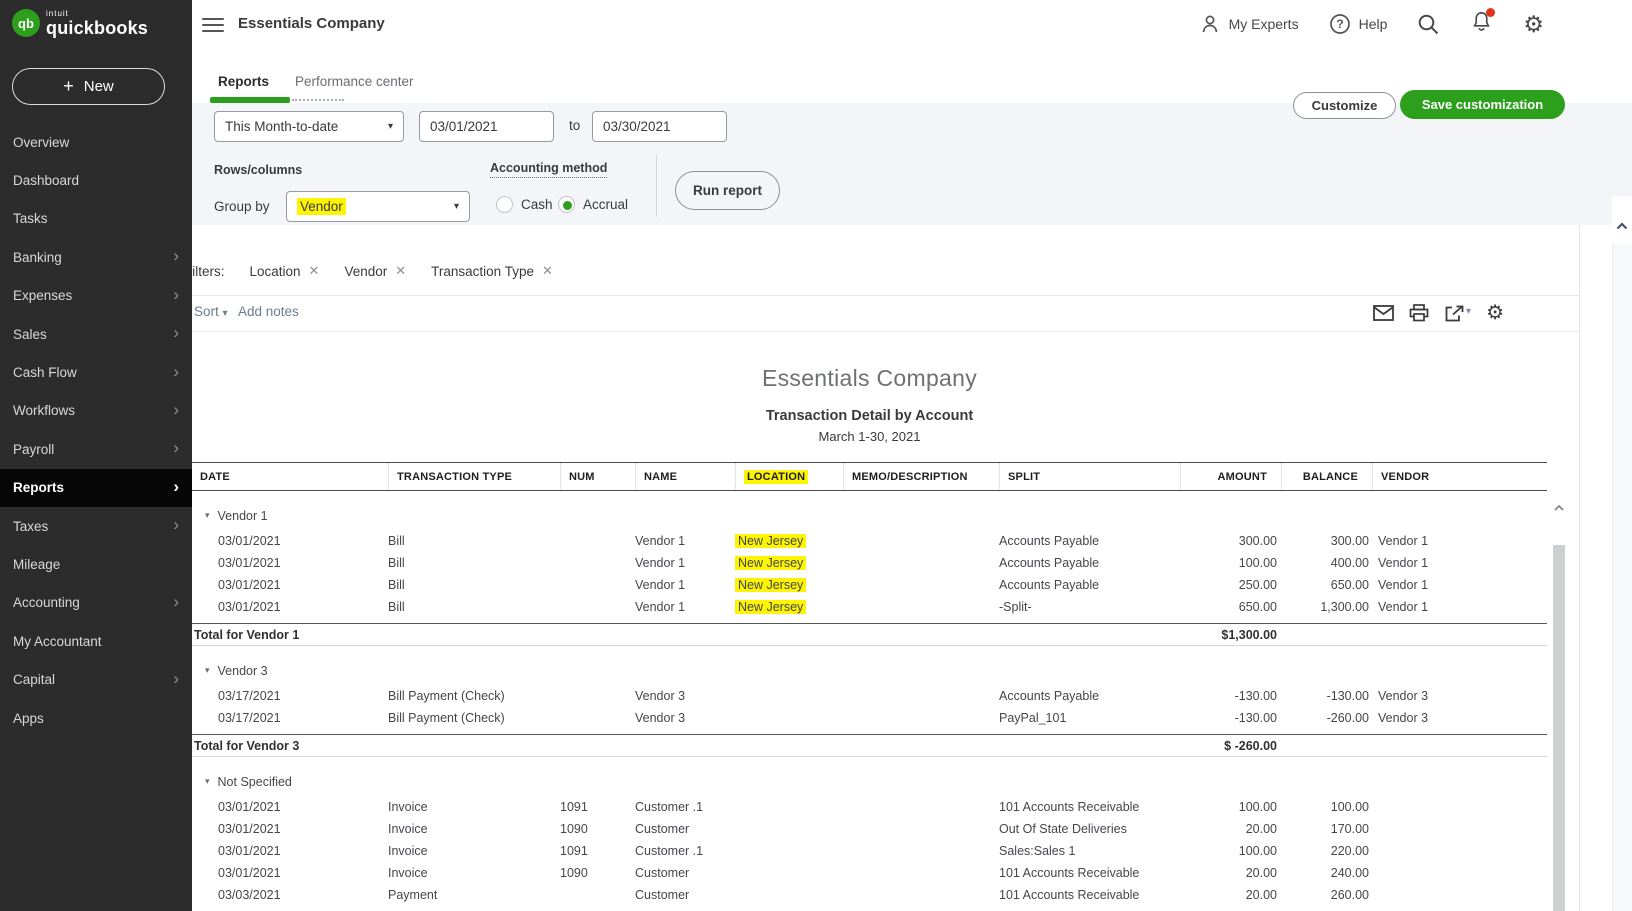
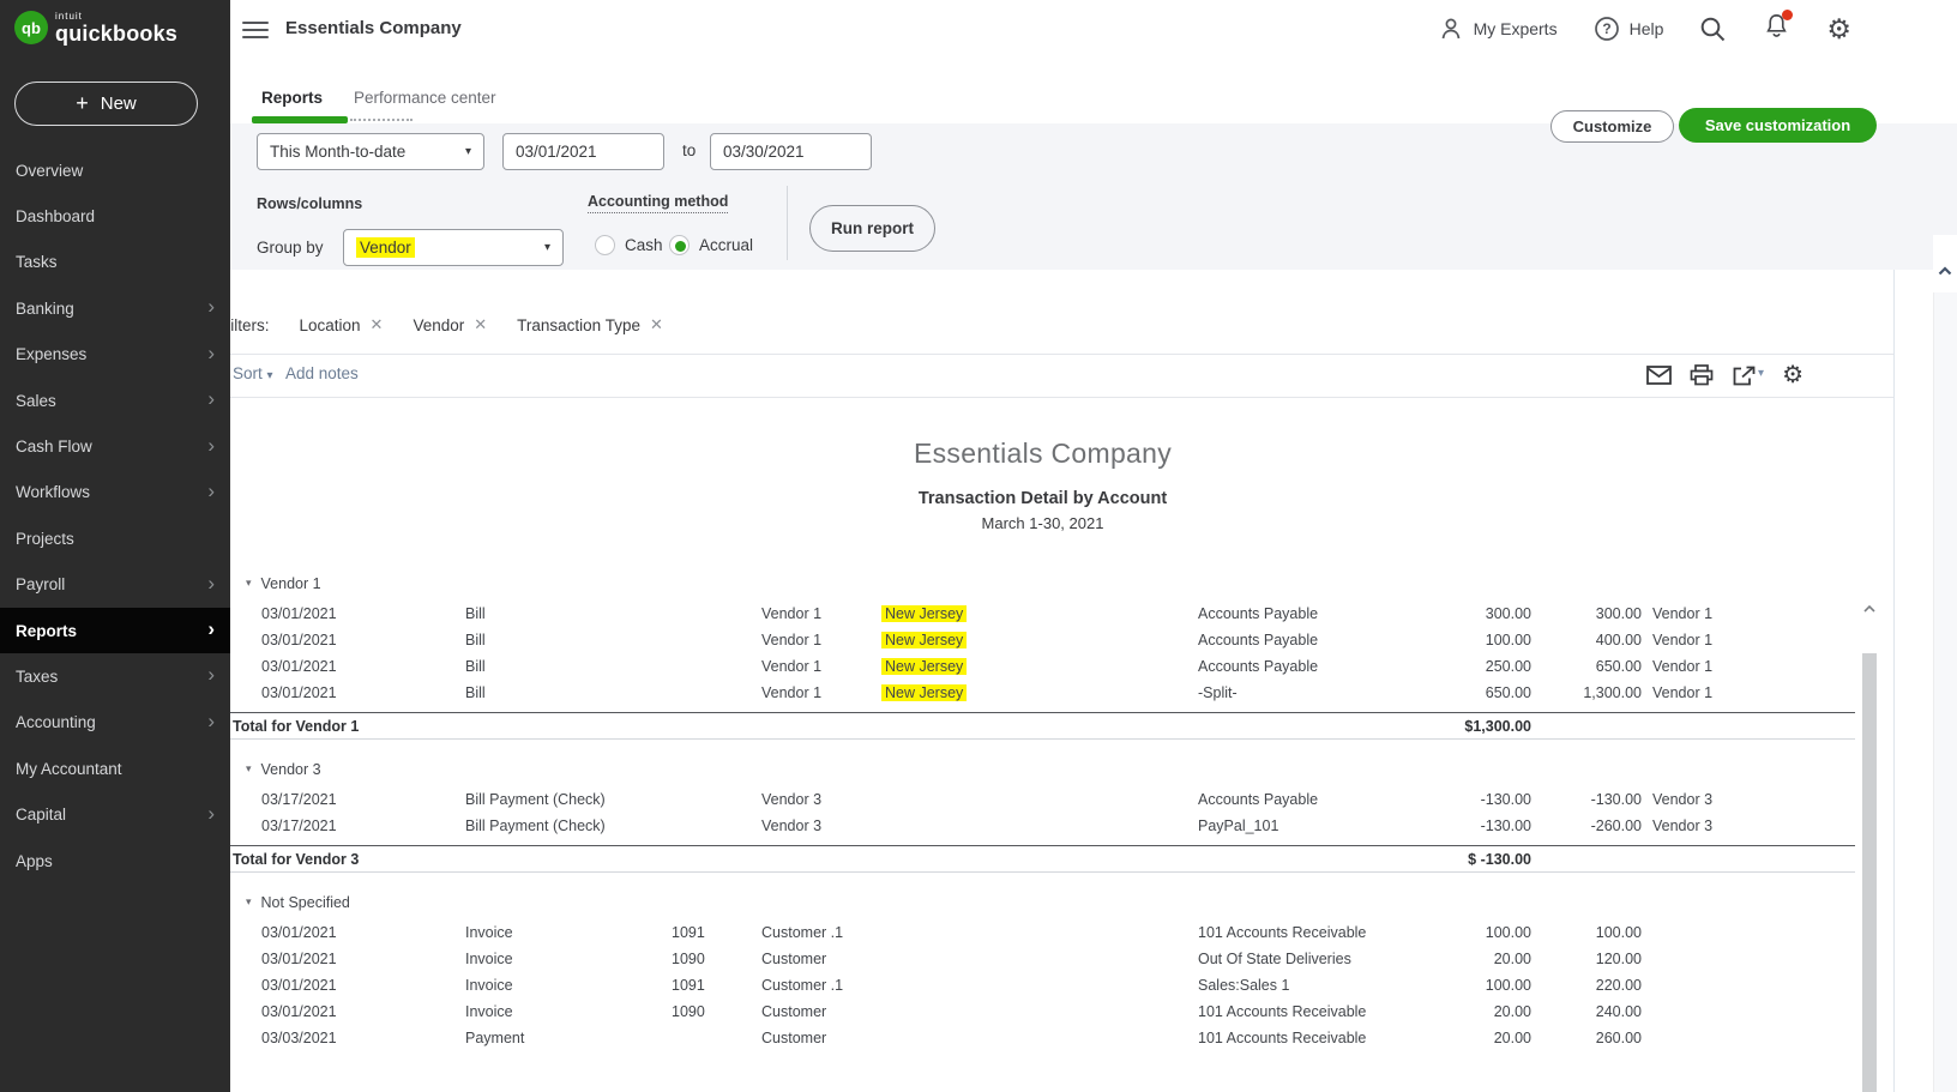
  qb
  intuit
  quickbooks
  +
  New
  Overview
  Dashboard
  Tasks
  Banking
  ›
  Expenses
  ›
  Sales
  ›
  Cash Flow
  ›
  Workflows
  ›
+ Projects
  Payroll
  ›
  Reports
  ›
  Taxes
  ›
- Mileage
  Accounting
  ›
  My Accountant
  Capital
  ›
  Apps
  Essentials Company
  My Experts
  ?
  Help
  ⚙
  Reports
  Performance center
  Customize
  Save customization
  This Month-to-date
  ▾
  03/01/2021
  to
  03/30/2021
  Rows/columns
  Accounting method
  Group by
  Vendor
  ▾
  Cash
  Accrual
  Run report
  ilters:
  Location
  ✕
  Vendor
  ✕
  Transaction Type
  ✕
  Sort ▾
  Add notes
  ▾
  ⚙
  Essentials Company
  Transaction Detail by Account
  March 1-30, 2021
- DATE
- TRANSACTION TYPE
- NUM
- NAME
- LOCATION
- MEMO/DESCRIPTION
- SPLIT
- AMOUNT
- BALANCE
- VENDOR
  ▾
  Vendor 1
  03/01/2021
  Bill
  Vendor 1
  New Jersey
  Accounts Payable
  300.00
  300.00
  Vendor 1
  03/01/2021
  Bill
  Vendor 1
  New Jersey
  Accounts Payable
  100.00
  400.00
  Vendor 1
  03/01/2021
  Bill
  Vendor 1
  New Jersey
  Accounts Payable
  250.00
  650.00
  Vendor 1
  03/01/2021
  Bill
  Vendor 1
  New Jersey
  -Split-
  650.00
  1,300.00
  Vendor 1
  Total for Vendor 1
  $1,300.00
  ▾
  Vendor 3
  03/17/2021
  Bill Payment (Check)
  Vendor 3
  Accounts Payable
  -130.00
  -130.00
  Vendor 3
  03/17/2021
  Bill Payment (Check)
  Vendor 3
  PayPal_101
  -130.00
  -260.00
  Vendor 3
  Total for Vendor 3
- $ -260.00
+ $ -130.00
  ▾
  Not Specified
  03/01/2021
  Invoice
  1091
  Customer .1
  101 Accounts Receivable
  100.00
  100.00
  03/01/2021
  Invoice
  1090
  Customer
  Out Of State Deliveries
  20.00
- 170.00
+ 120.00
  03/01/2021
  Invoice
  1091
  Customer .1
  Sales:Sales 1
  100.00
  220.00
  03/01/2021
  Invoice
  1090
  Customer
  101 Accounts Receivable
  20.00
  240.00
  03/03/2021
  Payment
  Customer
  101 Accounts Receivable
  20.00
  260.00
